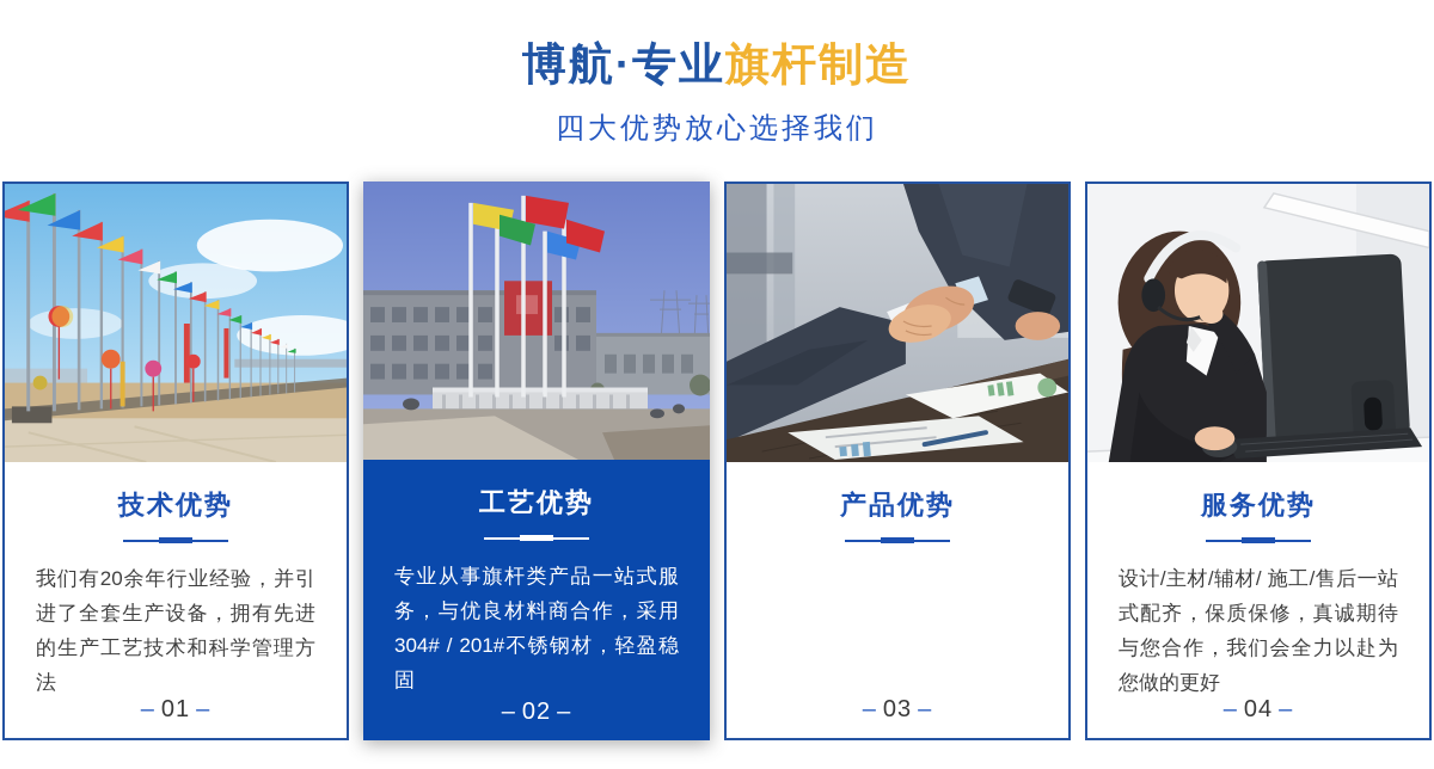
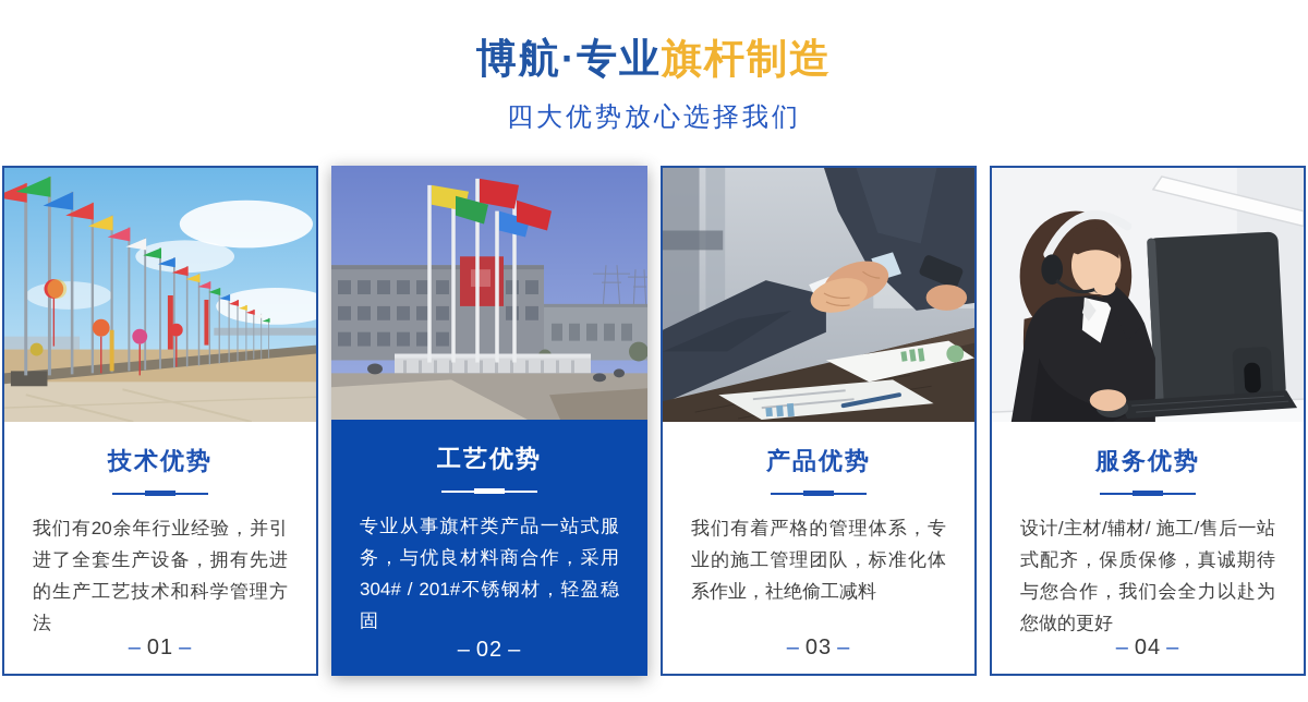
  博航·专业旗杆制造
  四大优势放心选择我们
  技术优势
  我们有20余年行业经验，并引进了全套生产设备，拥有先进的生产工艺技术和科学管理方法
  – 01 –
  工艺优势
  专业从事旗杆类产品一站式服务，与优良材料商合作，采用304# / 201#不锈钢材，轻盈稳固
  – 02 –
  产品优势
+ 我们有着严格的管理体系，专业的施工管理团队，标准化体系作业，社绝偷工减料
  – 03 –
  服务优势
  设计/主材/辅材/ 施工/售后一站式配齐，保质保修，真诚期待与您合作，我们会全力以赴为您做的更好
  – 04 –
